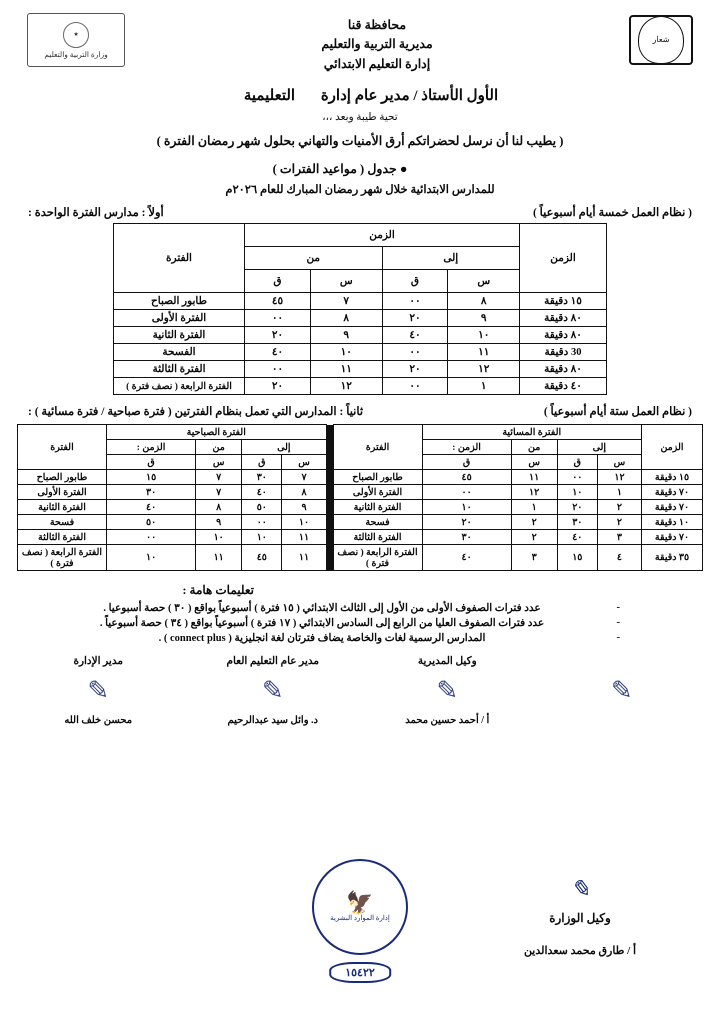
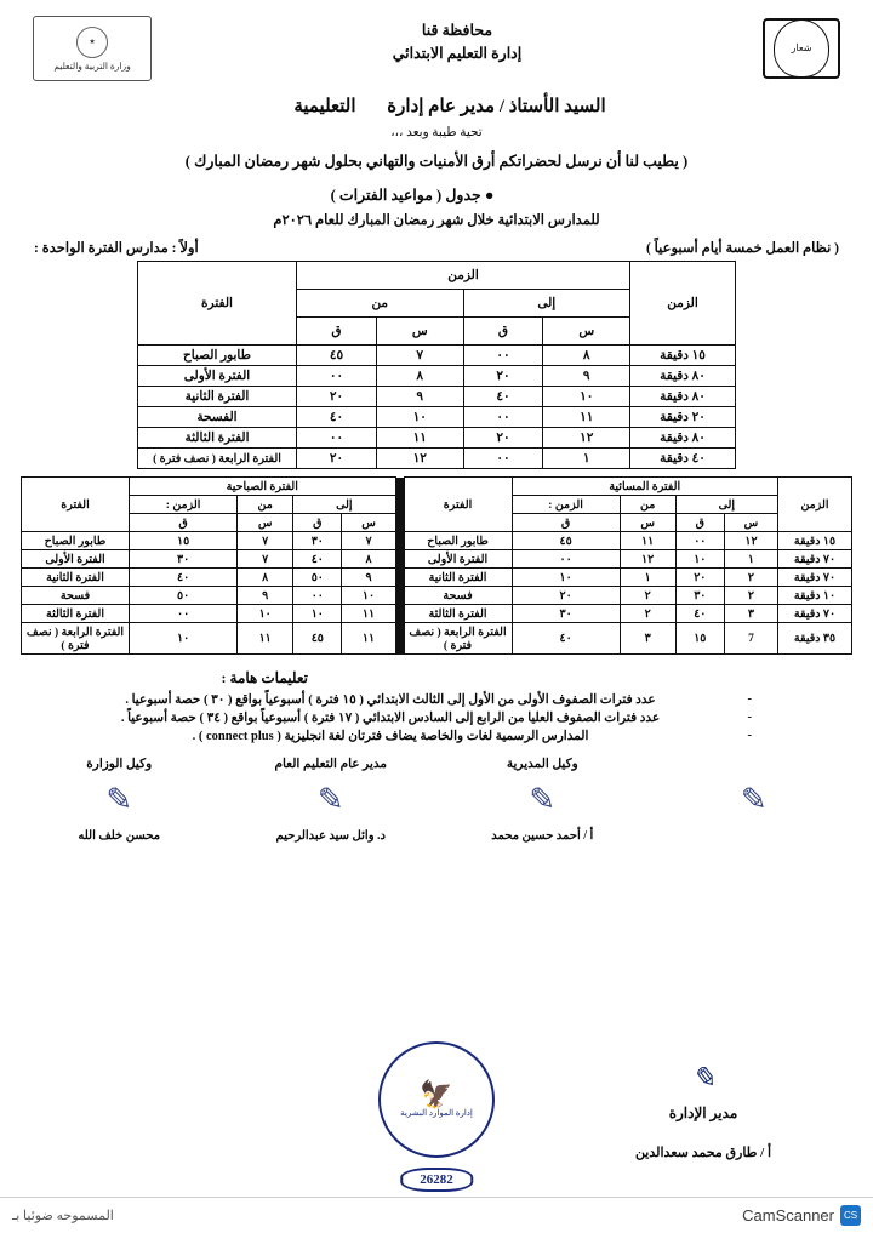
  شعار
  محافظة قنا
- مديرية التربية والتعليم
  إدارة التعليم الابتدائي
  وزارة التربية والتعليم
- الأول الأستاذ / مدير عام إدارة التعليمية
+ السيد الأستاذ / مدير عام إدارة التعليمية
  تحية طيبة وبعد ،،،
- ( يطيب لنا أن نرسل لحضراتكم أرق الأمنيات والتهاني بحلول شهر رمضان الفترة )
+ ( يطيب لنا أن نرسل لحضراتكم أرق الأمنيات والتهاني بحلول شهر رمضان المبارك )
  ● جدول ( مواعيد الفترات )
  للمدارس الابتدائية خلال شهر رمضان المبارك للعام ٢٠٢٦م
  ( نظام العمل خمسة أيام أسبوعياً )
  أولاً : مدارس الفترة الواحدة :
  الزمن	الزمن	الفترة
  إلى	من
  س	ق	س	ق
  ١٥ دقيقة	٨	٠٠	٧	٤٥	طابور الصباح
  ٨٠ دقيقة	٩	٢٠	٨	٠٠	الفترة الأولى
  ٨٠ دقيقة	١٠	٤٠	٩	٢٠	الفترة الثانية
- 30 دقيقة	١١	٠٠	١٠	٤٠	الفسحة
+ ٢٠ دقيقة	١١	٠٠	١٠	٤٠	الفسحة
  ٨٠ دقيقة	١٢	٢٠	١١	٠٠	الفترة الثالثة
  ٤٠ دقيقة	١	٠٠	١٢	٢٠	الفترة الرابعة ( نصف فترة )
- ( نظام العمل ستة أيام أسبوعياً )
- ثانياً : المدارس التي تعمل بنظام الفترتين ( فترة صباحية / فترة مسائية ) :
  الزمن	الفترة المسائية	الفترة		الفترة الصباحية	الفترة
  إلى	من	الزمن :	إلى	من	الزمن :
  س	ق	س	ق	س	ق	س	ق
  ١٥ دقيقة	١٢	٠٠	١١	٤٥	طابور الصباح	٧	٣٠	٧	١٥	طابور الصباح
  ٧٠ دقيقة	١	١٠	١٢	٠٠	الفترة الأولى	٨	٤٠	٧	٣٠	الفترة الأولى
  ٧٠ دقيقة	٢	٢٠	١	١٠	الفترة الثانية	٩	٥٠	٨	٤٠	الفترة الثانية
  ١٠ دقيقة	٢	٣٠	٢	٢٠	فسحة	١٠	٠٠	٩	٥٠	فسحة
  ٧٠ دقيقة	٣	٤٠	٢	٣٠	الفترة الثالثة	١١	١٠	١٠	٠٠	الفترة الثالثة
- ٣٥ دقيقة	٤	١٥	٣	٤٠	الفترة الرابعة ( نصف فترة )	١١	٤٥	١١	١٠	الفترة الرابعة ( نصف فترة )
+ ٣٥ دقيقة	7	١٥	٣	٤٠	الفترة الرابعة ( نصف فترة )	١١	٤٥	١١	١٠	الفترة الرابعة ( نصف فترة )
  تعليمات هامة :
  عدد فترات الصفوف الأولى من الأول إلى الثالث الابتدائي ( ١٥ فترة ) أسبوعياً بواقع ( ٣٠ ) حصة أسبوعيا .
  عدد فترات الصفوف العليا من الرابع إلى السادس الابتدائي ( ١٧ فترة ) أسبوعياً بواقع ( ٣٤ ) حصة أسبوعياً .
  المدارس الرسمية لغات والخاصة يضاف فترتان لغة انجليزية ( connect plus ) .
  ✎
  وكيل المديرية
  ✎
  أ / أحمد حسين محمد
  مدير عام التعليم العام
  ✎
  د. وائل سيد عبدالرحيم
- مدير الإدارة
+ وكيل الوزارة
  ✎
  محسن خلف الله
  ✎
- وكيل الوزارة
+ مدير الإدارة
  أ / طارق محمد سعدالدين
  🦅
  إدارة الموارد البشرية
- ١٥٤٢٢
+ 26282
+ CS
+ CamScanner
+ المسموحه ضوئيا بـ
